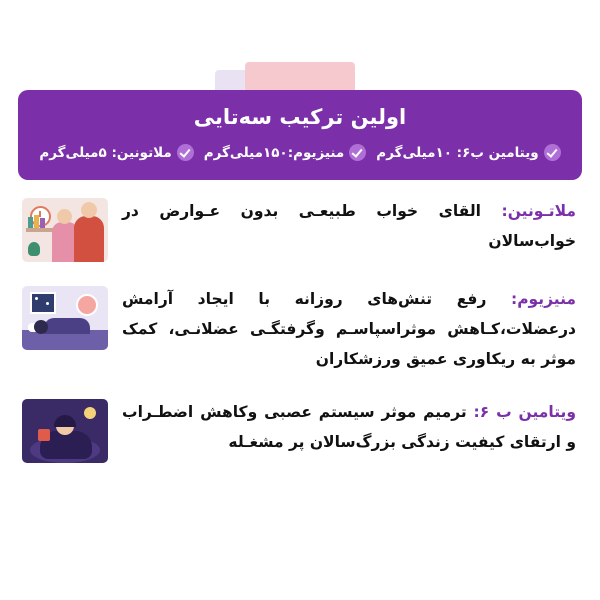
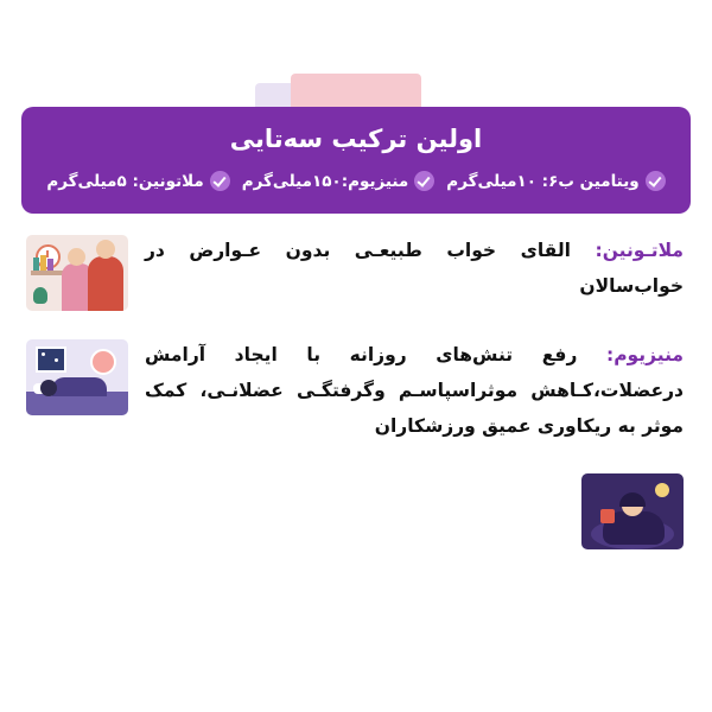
  اولین ترکیب سه‌تایی
  ویتامین ب۶: ۱۰میلی‌گرم
  منیزیوم:۱۵۰میلی‌گرم
  ملاتونین: ۵میلی‌گرم
  ملاتـونین: القای خواب طبیعـی بدون عـوارض در خواب‌سالان
  منیزیوم: رفع تنش‌های روزانه با ایجاد آرامش درعضلات،کـاهش موثراسپاسـم وگرفتگـی عضلانـی، کمک موثر به ریکاوری عمیق ورزشکاران
- ویتامین ب ۶: ترمیم موثر سیستم عصبی وکاهش اضطـراب و ارتقای کیفیت زندگی بزرگ‌سالان پر مشغـله
